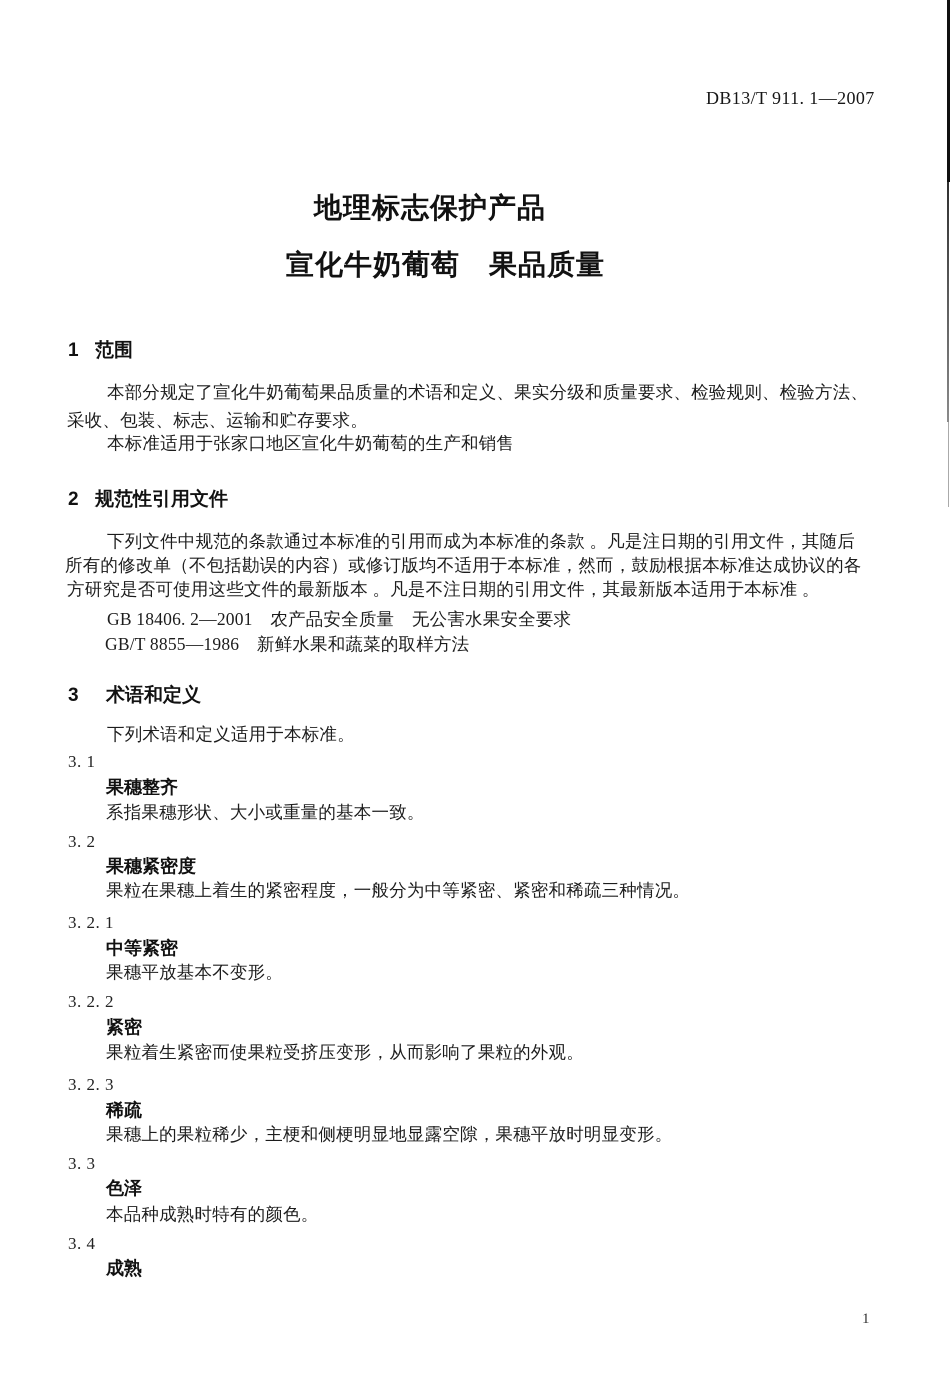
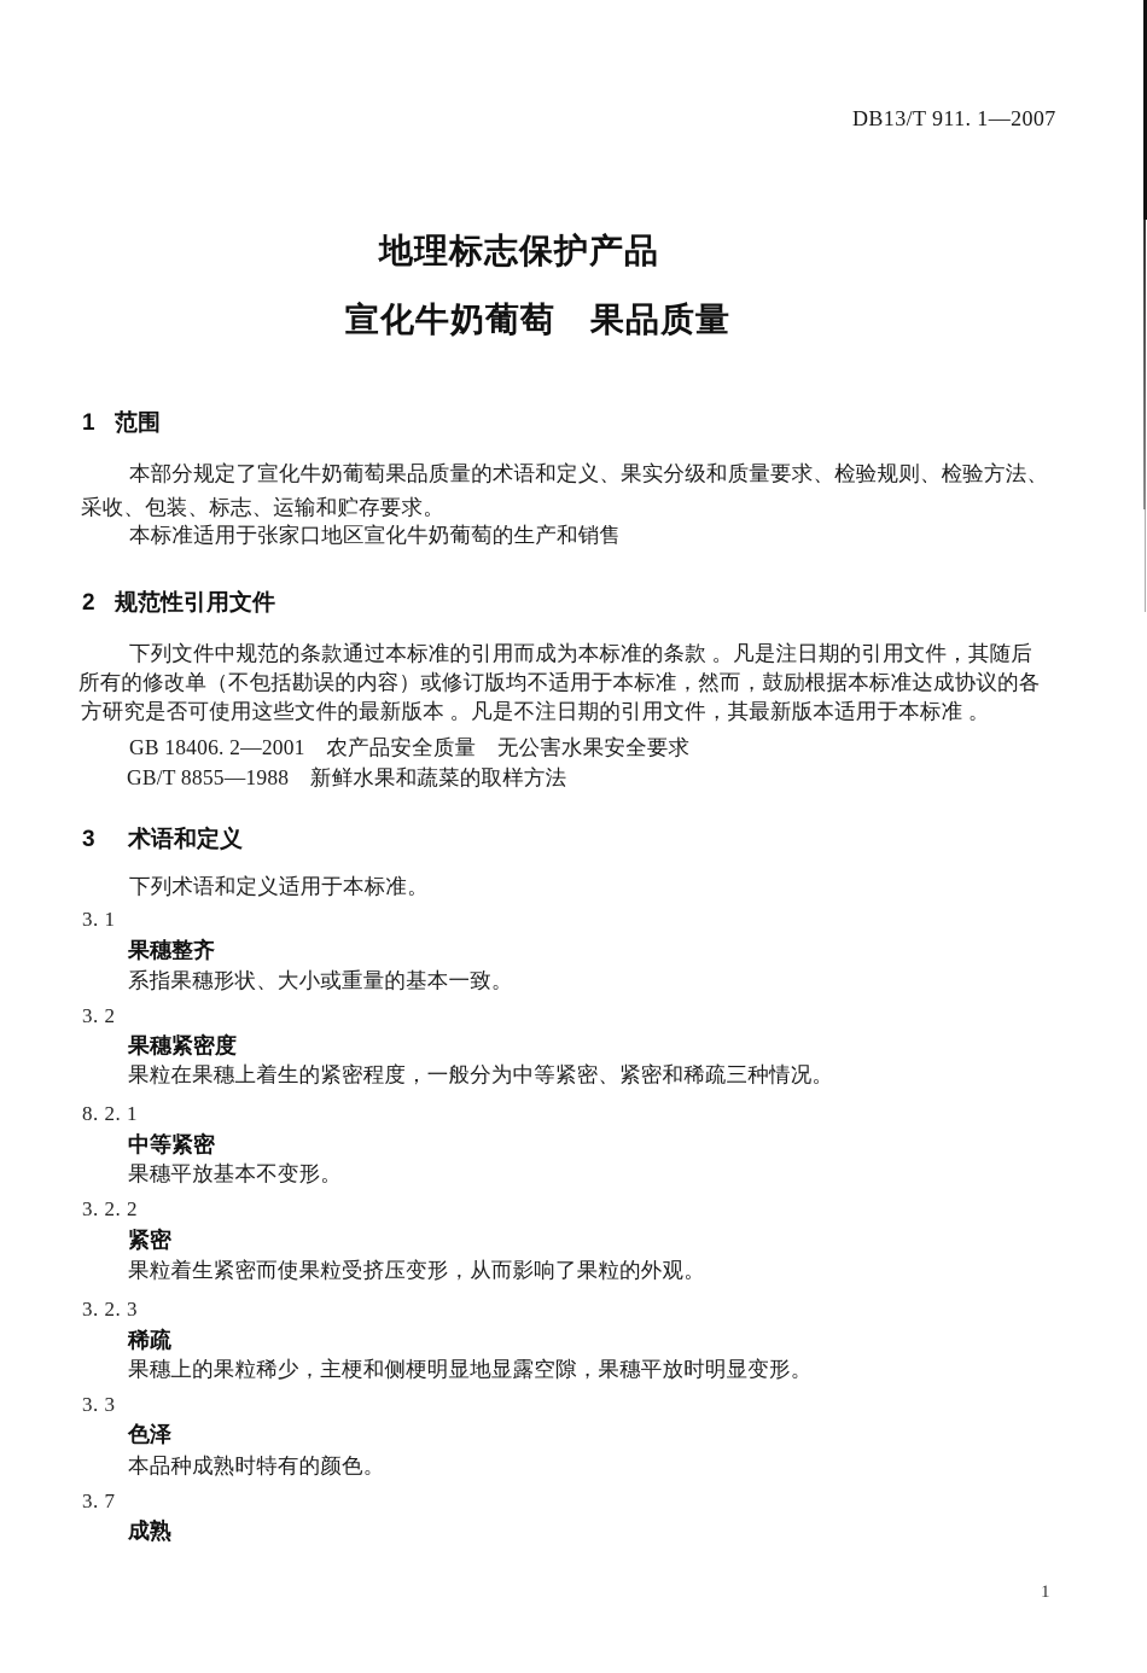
  DB13/T 911. 1—2007
  地理标志保护产品
  宣化牛奶葡萄 果品质量
  1 范围
  本部分规定了宣化牛奶葡萄果品质量的术语和定义、果实分级和质量要求、检验规则、检验方法、
  采收、包装、标志、运输和贮存要求。
  本标准适用于张家口地区宣化牛奶葡萄的生产和销售
  2 规范性引用文件
  下列文件中规范的条款通过本标准的引用而成为本标准的条款 。凡是注日期的引用文件，其随后
  所有的修改单（不包括勘误的内容）或修订版均不适用于本标准，然而，鼓励根据本标准达成协议的各
  方研究是否可使用这些文件的最新版本 。凡是不注日期的引用文件，其最新版本适用于本标准 。
  GB 18406. 2—2001 农产品安全质量 无公害水果安全要求
- GB/T 8855—1986 新鲜水果和蔬菜的取样方法
+ GB/T 8855—1988 新鲜水果和蔬菜的取样方法
  3 术语和定义
  下列术语和定义适用于本标准。
  3. 1
  果穗整齐
  系指果穗形状、大小或重量的基本一致。
  3. 2
  果穗紧密度
  果粒在果穗上着生的紧密程度，一般分为中等紧密、紧密和稀疏三种情况。
- 3. 2. 1
+ 8. 2. 1
  中等紧密
  果穗平放基本不变形。
  3. 2. 2
  紧密
  果粒着生紧密而使果粒受挤压变形，从而影响了果粒的外观。
  3. 2. 3
  稀疏
  果穗上的果粒稀少，主梗和侧梗明显地显露空隙，果穗平放时明显变形。
  3. 3
  色泽
  本品种成熟时特有的颜色。
- 3. 4
+ 3. 7
  成熟
  1
